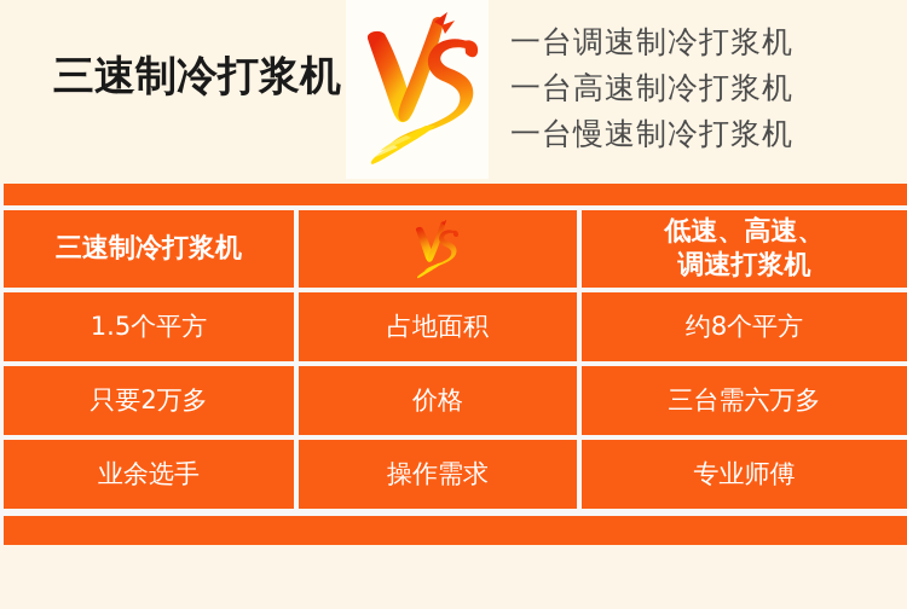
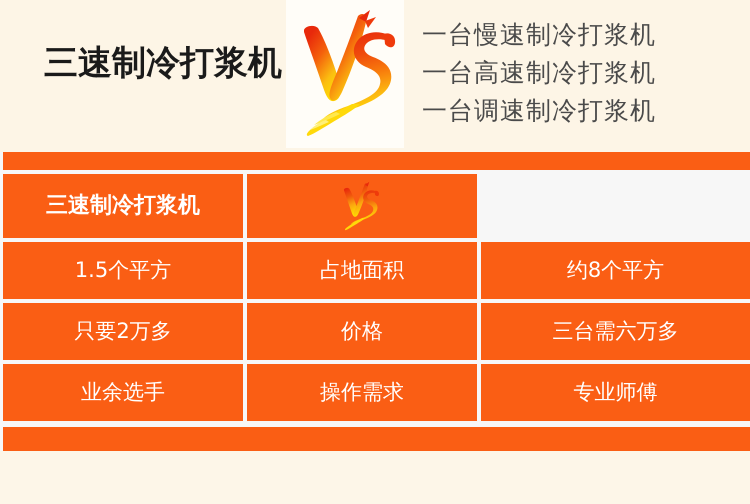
  三速制冷打浆机
- 一台调速制冷打浆机
+ 一台慢速制冷打浆机
  一台高速制冷打浆机
- 一台慢速制冷打浆机
+ 一台调速制冷打浆机
  三速制冷打浆机
- 低速、高速、
- 调速打浆机
  1.5个平方
  占地面积
  约8个平方
  只要2万多
  价格
  三台需六万多
  业余选手
  操作需求
  专业师傅
